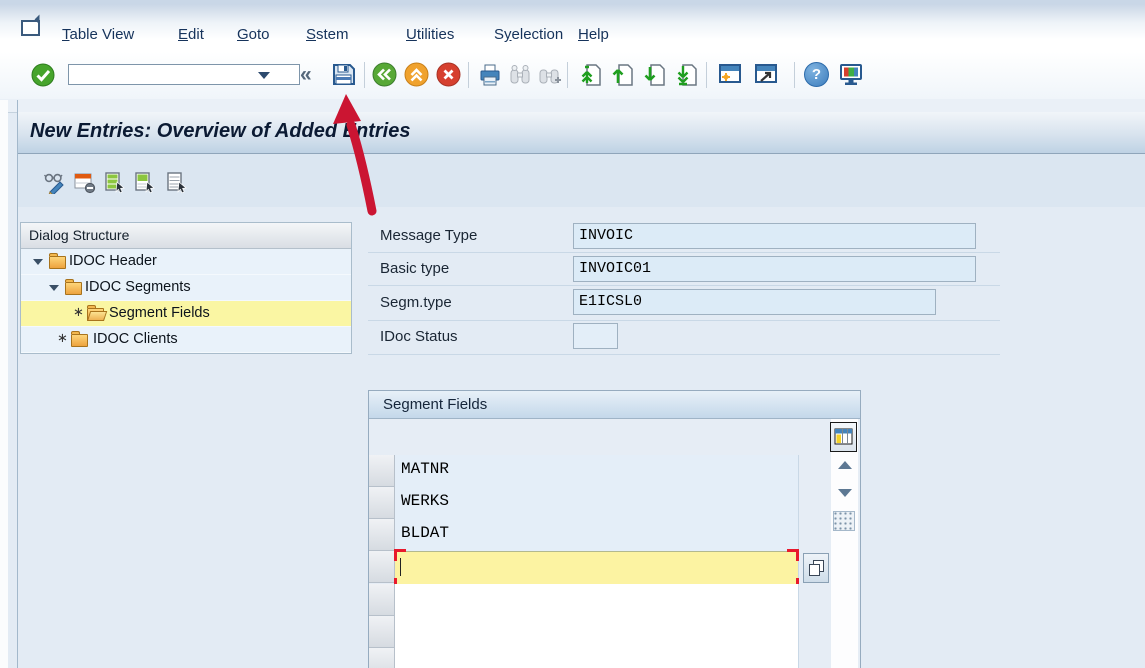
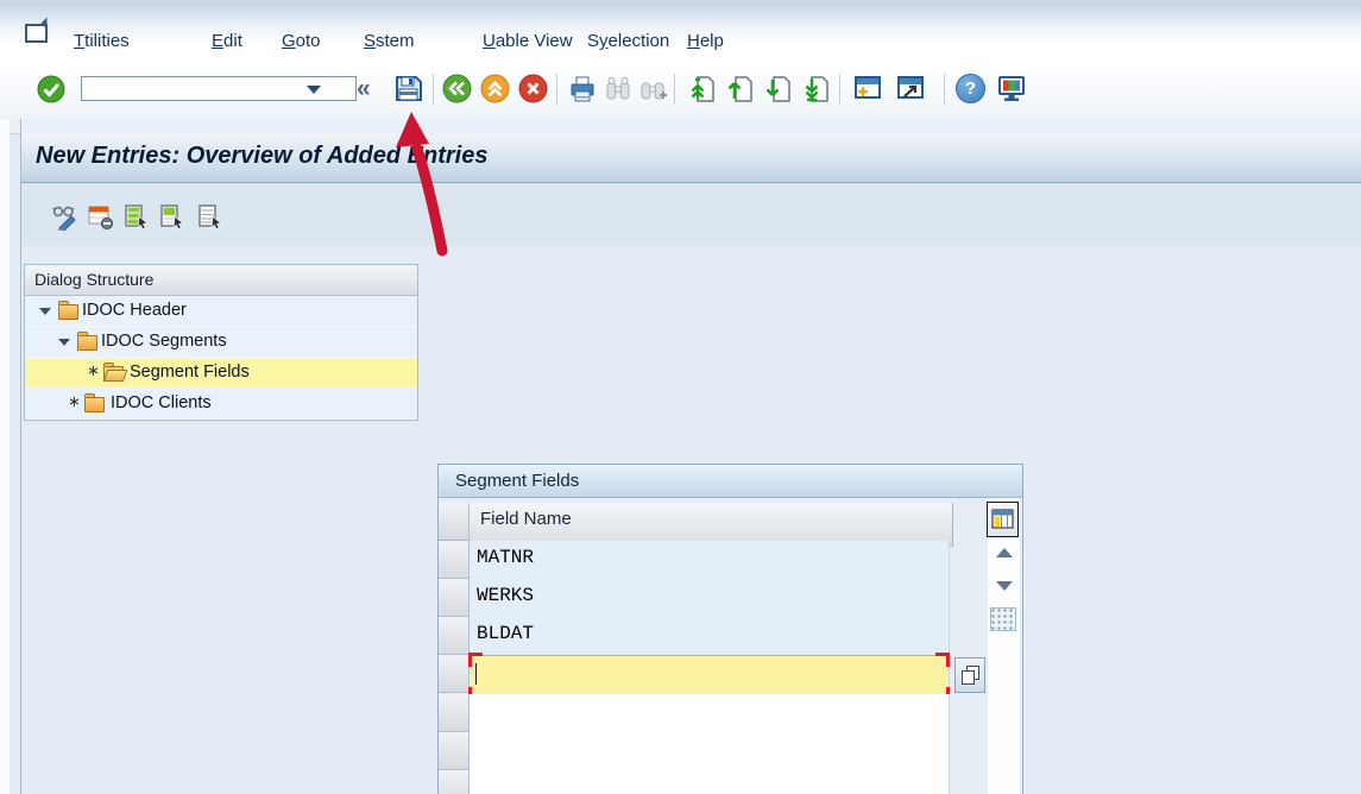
- Table View
+ Ttilities
  Edit
  Goto
  Sstem
- Utilities
+ Uable View
  Syelection
  Help
  «
  ?
  New Entries: Overview of Addedntries
  Dialog Structure
  IDOC Header
  IDOC Segments
  ∗
  Segment Fields
  ∗
  IDOC Clients
- Message Type
- INVOIC
- Basic type
- INVOIC01
- Segm.type
- E1ICSL0
- IDoc Status
  Segment Fields
+ Field Name
  MATNR
  WERKS
  BLDAT
